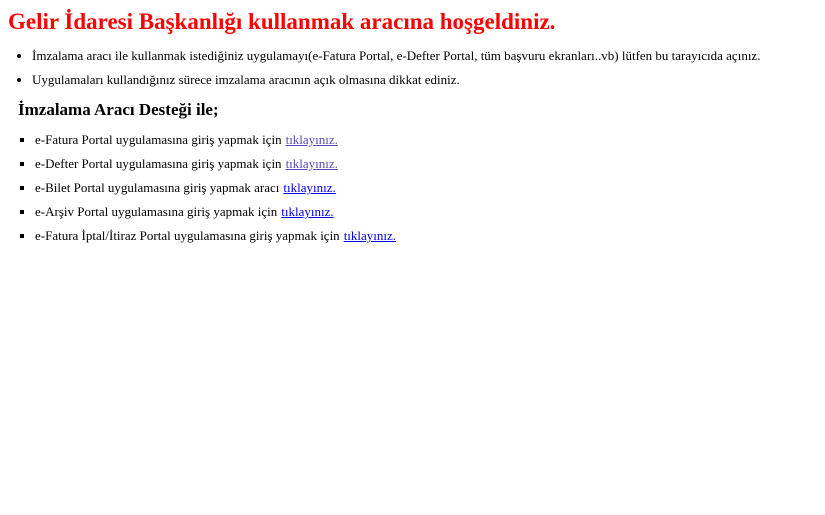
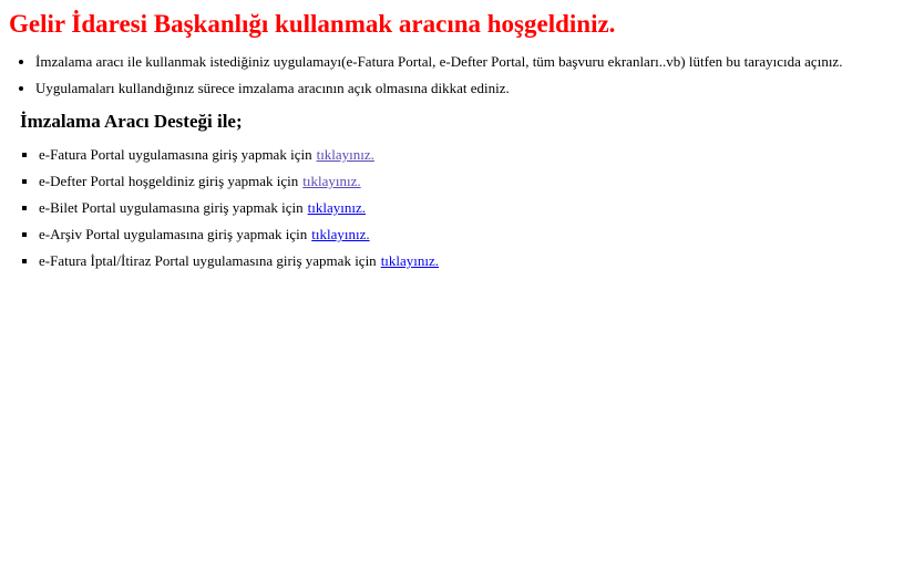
  Gelir İdaresi Başkanlığı kullanmak aracına hoşgeldiniz.
  İmzalama aracı ile kullanmak istediğiniz uygulamayı(e-Fatura Portal, e-Defter Portal, tüm başvuru ekranları..vb) lütfen bu tarayıcıda açınız.
  Uygulamaları kullandığınız sürece imzalama aracının açık olmasına dikkat ediniz.
  İmzalama Aracı Desteği ile;
  e-Fatura Portal uygulamasına giriş yapmak için tıklayınız.
- e-Defter Portal uygulamasına giriş yapmak için tıklayınız.
+ e-Defter Portal hoşgeldiniz giriş yapmak için tıklayınız.
- e-Bilet Portal uygulamasına giriş yapmak aracı tıklayınız.
+ e-Bilet Portal uygulamasına giriş yapmak için tıklayınız.
  e-Arşiv Portal uygulamasına giriş yapmak için tıklayınız.
  e-Fatura İptal/İtiraz Portal uygulamasına giriş yapmak için tıklayınız.
